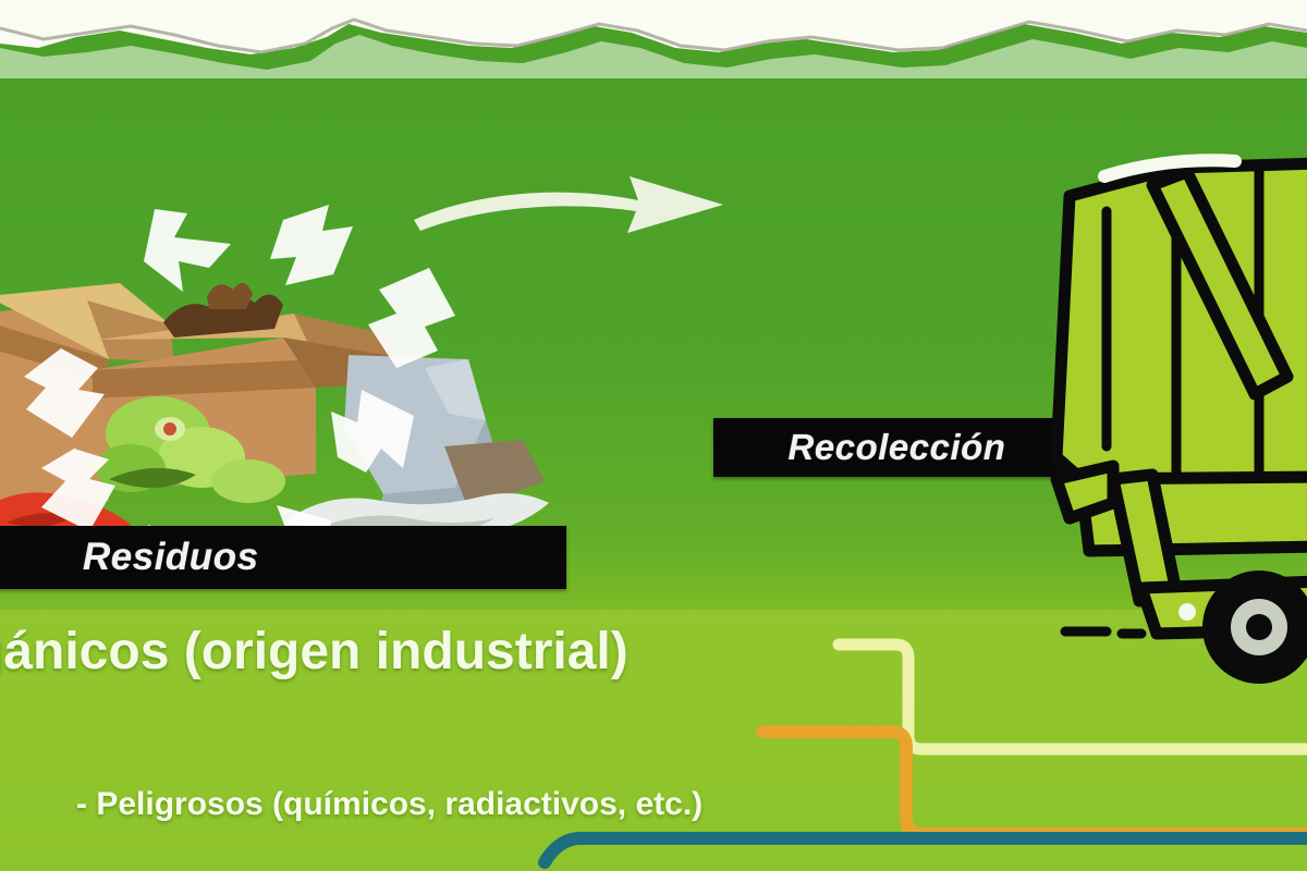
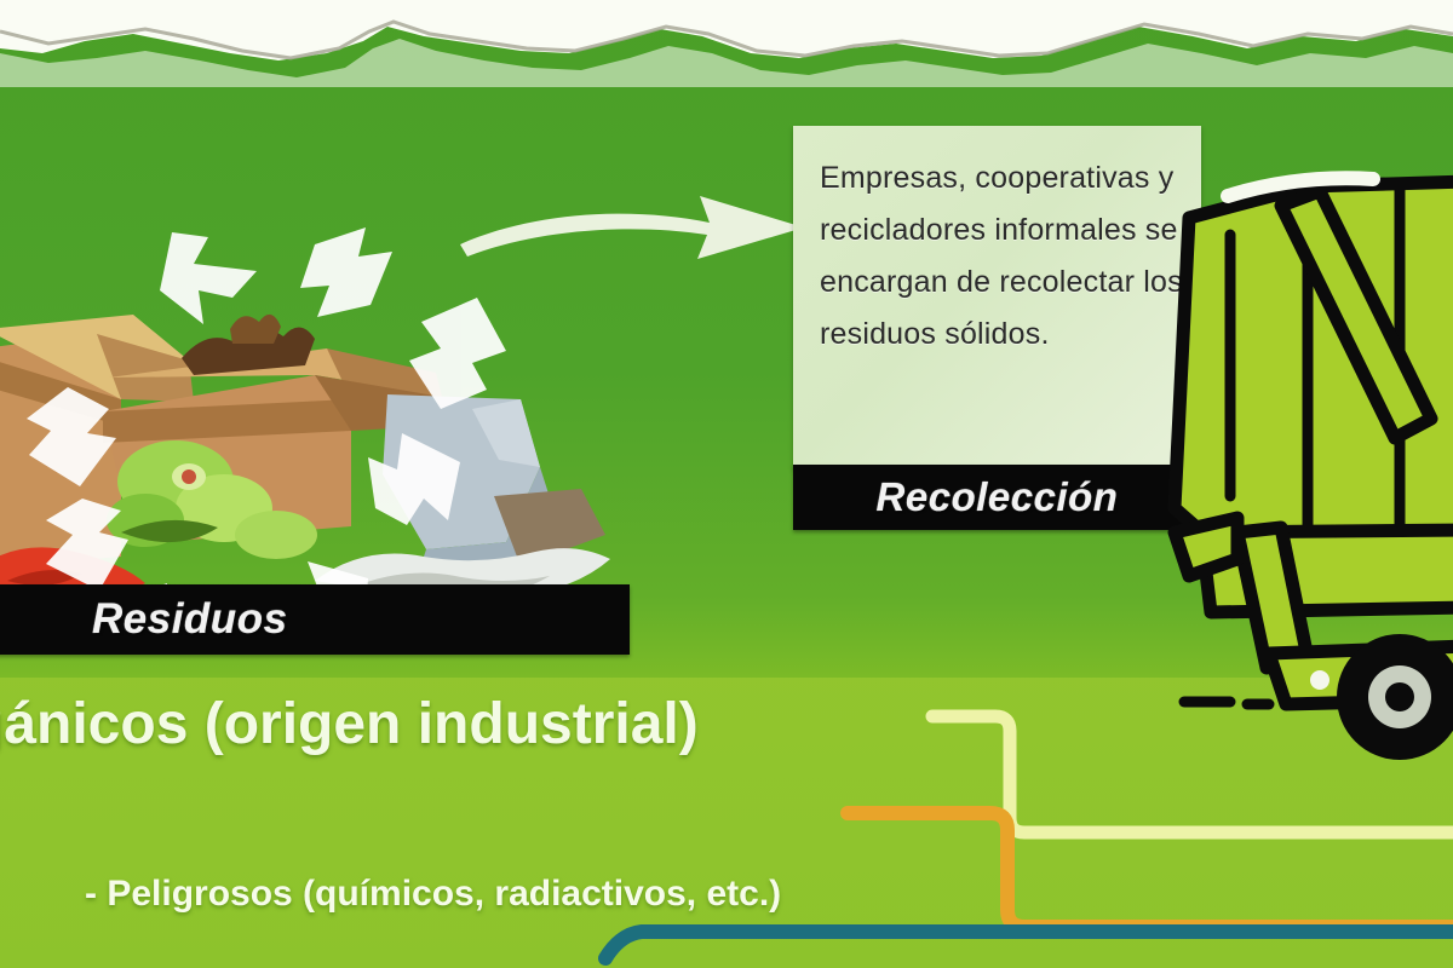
+ Empresas, cooperativas y recicladores informales se encargan de recolectar los residuos sólidos.
  Recolección
  Residuos
  ánicos (origen industrial)
  - Peligrosos (químicos, radiactivos, etc.)
